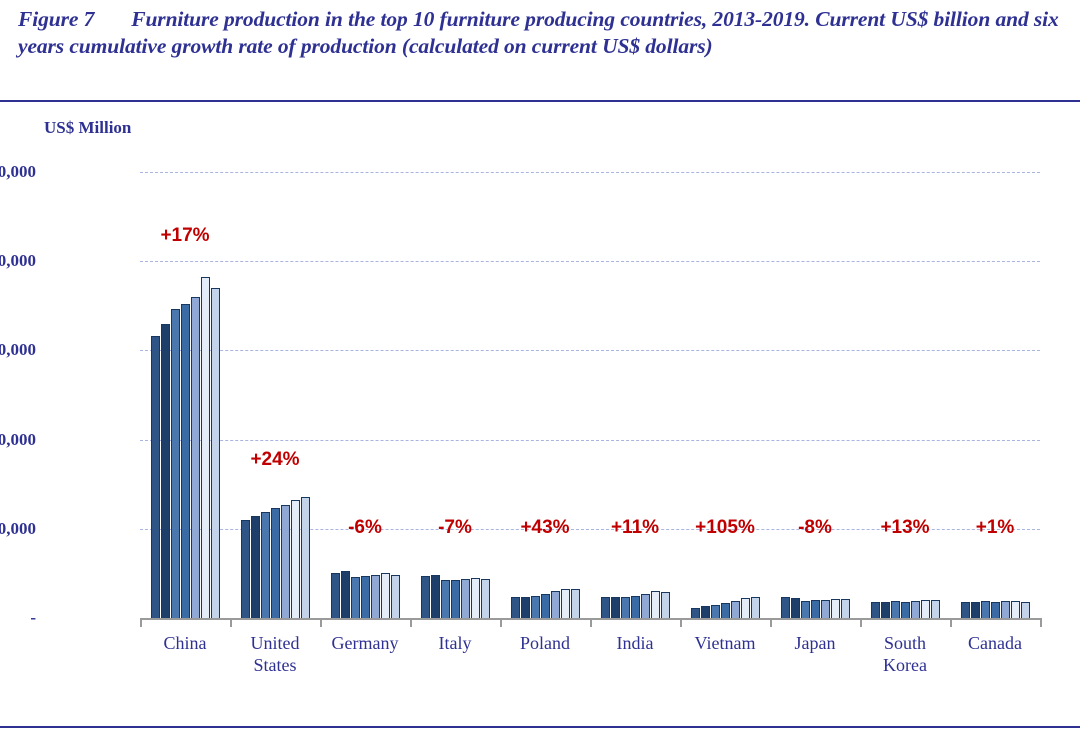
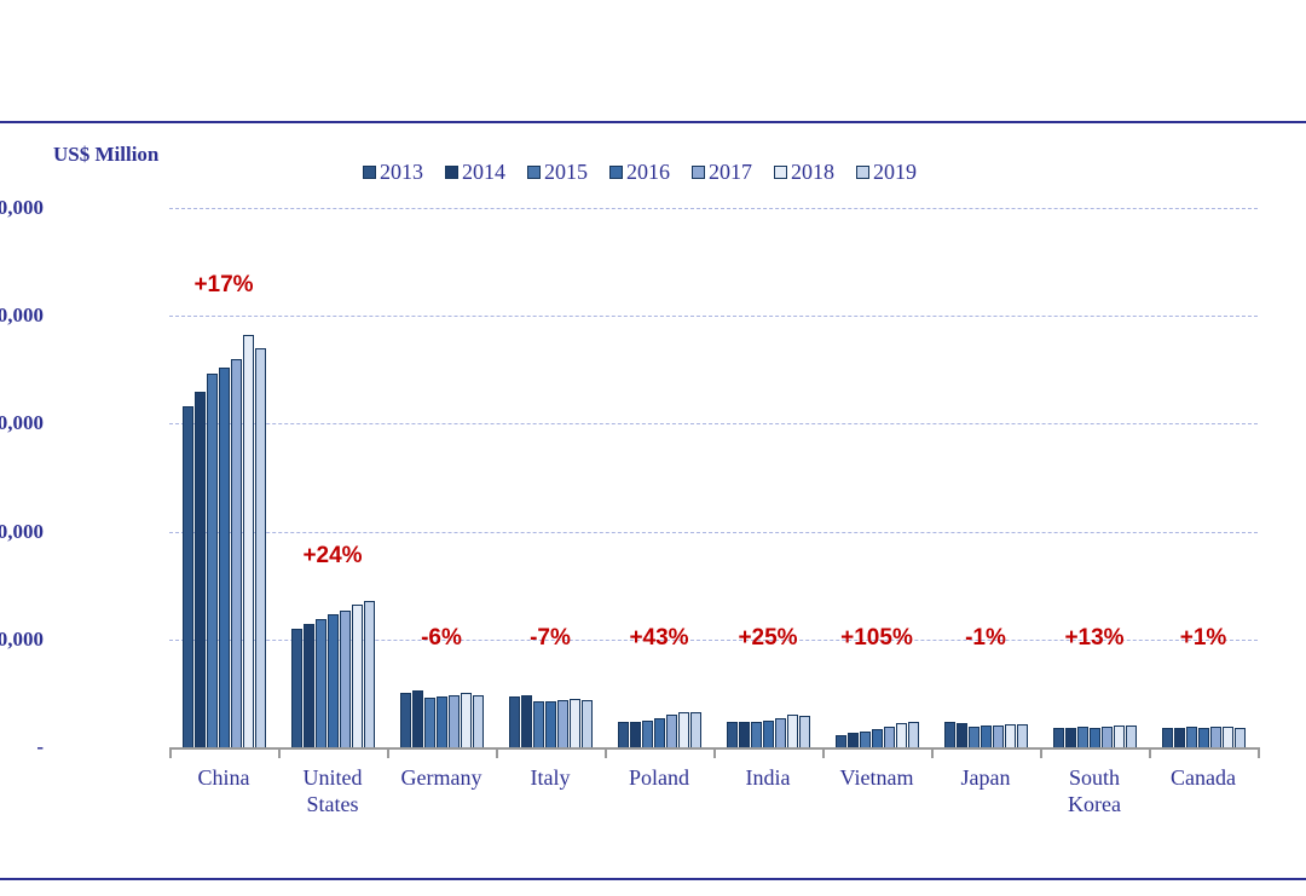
- Figure 7 Furniture production in the top 10 furniture producing countries, 2013-2019. Current US$ billion and six years cumulative growth rate of production (calculated on current US$ dollars)
  US$ Million
+ 2013
+ 2014
+ 2015
+ 2016
+ 2017
+ 2018
+ 2019
  -
  0,000
  0,000
  0,000
  0,000
  0,000
  China
  +17%
  United
  States
  +24%
  Germany
  -6%
  Italy
  -7%
  Poland
  +43%
  India
- +11%
+ +25%
  Vietnam
  +105%
  Japan
- -8%
+ -1%
  South
  Korea
  +13%
  Canada
  +1%
